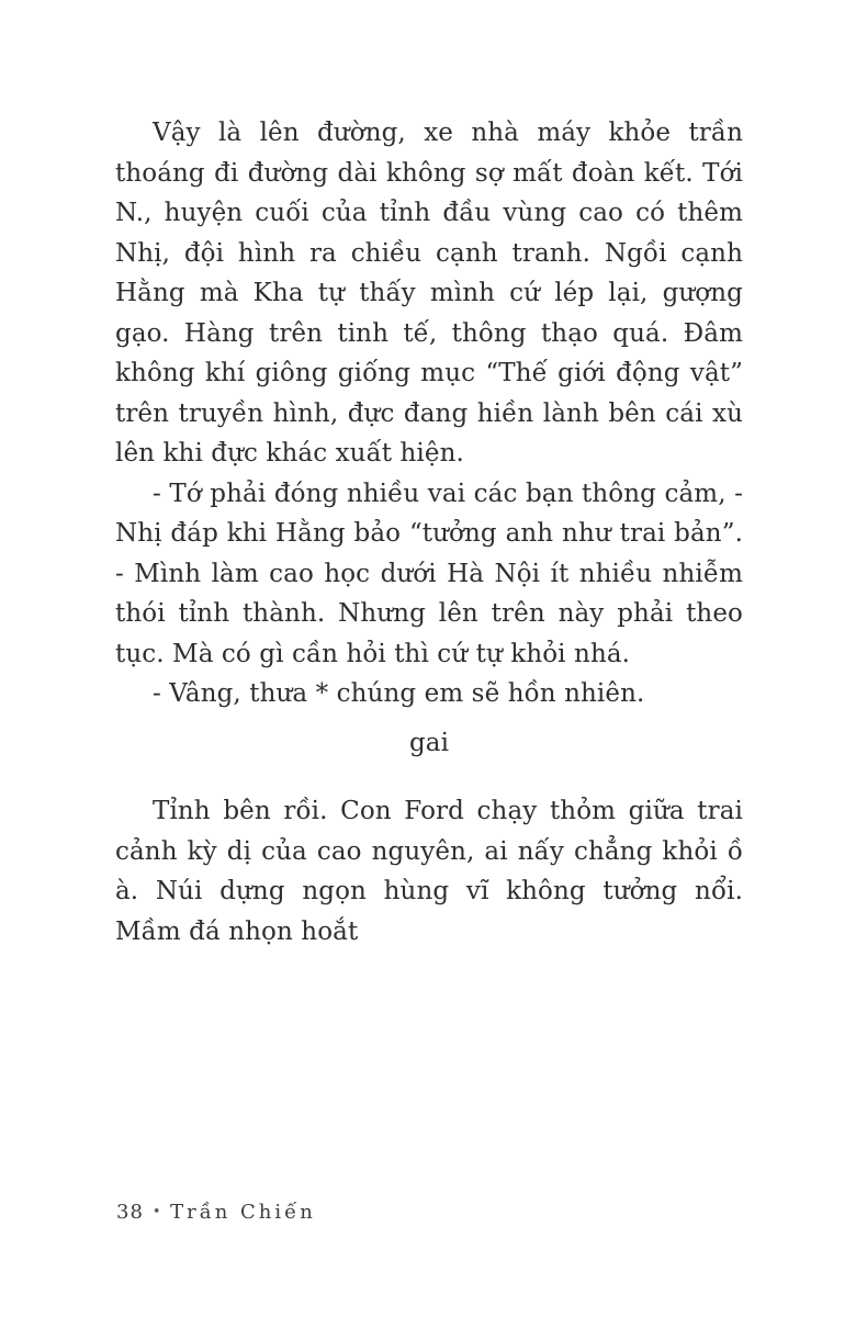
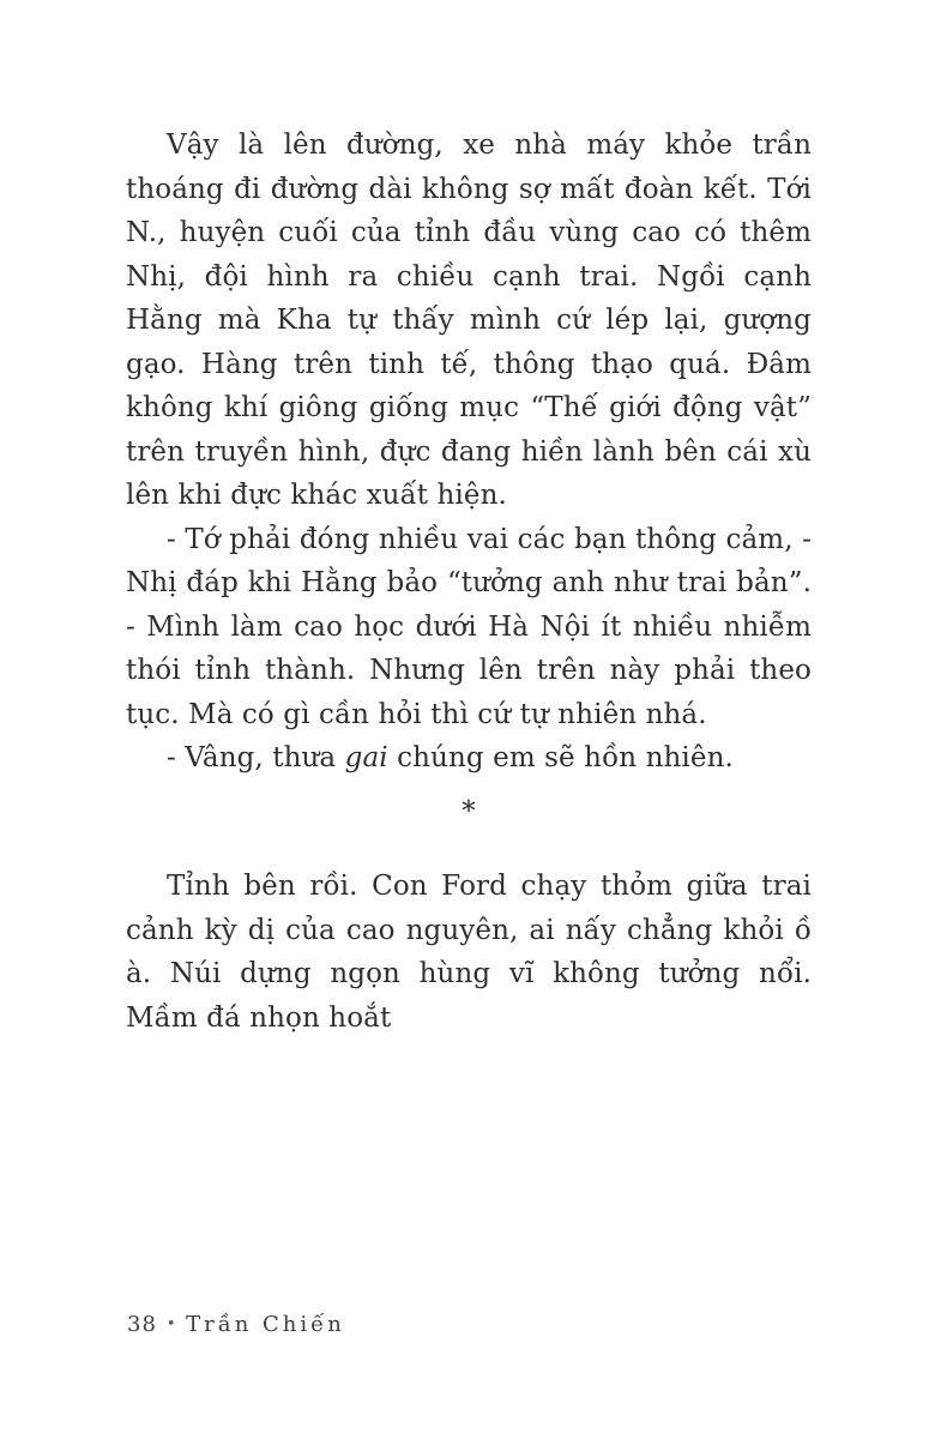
- Vậy là lên đường, xe nhà máy khỏe trần thoáng đi đường dài không sợ mất đoàn kết. Tới N., huyện cuối của tỉnh đầu vùng cao có thêm Nhị, đội hình ra chiều cạnh tranh. Ngồi cạnh Hằng mà Kha tự thấy mình cứ lép lại, gượng gạo. Hàng trên tinh tế, thông thạo quá. Đâm không khí giông giống mục “Thế giới động vật” trên truyền hình, đực đang hiền lành bên cái xù lên khi đực khác xuất hiện.
+ Vậy là lên đường, xe nhà máy khỏe trần thoáng đi đường dài không sợ mất đoàn kết. Tới N., huyện cuối của tỉnh đầu vùng cao có thêm Nhị, đội hình ra chiều cạnh trai. Ngồi cạnh Hằng mà Kha tự thấy mình cứ lép lại, gượng gạo. Hàng trên tinh tế, thông thạo quá. Đâm không khí giông giống mục “Thế giới động vật” trên truyền hình, đực đang hiền lành bên cái xù lên khi đực khác xuất hiện.
- - Tớ phải đóng nhiều vai các bạn thông cảm, - Nhị đáp khi Hằng bảo “tưởng anh như trai bản”. - Mình làm cao học dưới Hà Nội ít nhiều nhiễm thói tỉnh thành. Nhưng lên trên này phải theo tục. Mà có gì cần hỏi thì cứ tự khỏi nhá.
+ - Tớ phải đóng nhiều vai các bạn thông cảm, - Nhị đáp khi Hằng bảo “tưởng anh như trai bản”. - Mình làm cao học dưới Hà Nội ít nhiều nhiễm thói tỉnh thành. Nhưng lên trên này phải theo tục. Mà có gì cần hỏi thì cứ tự nhiên nhá.
- - Vâng, thưa * chúng em sẽ hồn nhiên.
+ - Vâng, thưa gai chúng em sẽ hồn nhiên.
- gai
+ *
  Tỉnh bên rồi. Con Ford chạy thỏm giữa trai cảnh kỳ dị của cao nguyên, ai nấy chẳng khỏi ồ à. Núi dựng ngọn hùng vĩ không tưởng nổi. Mầm đá nhọn hoắt
  38 • Trần Chiến
